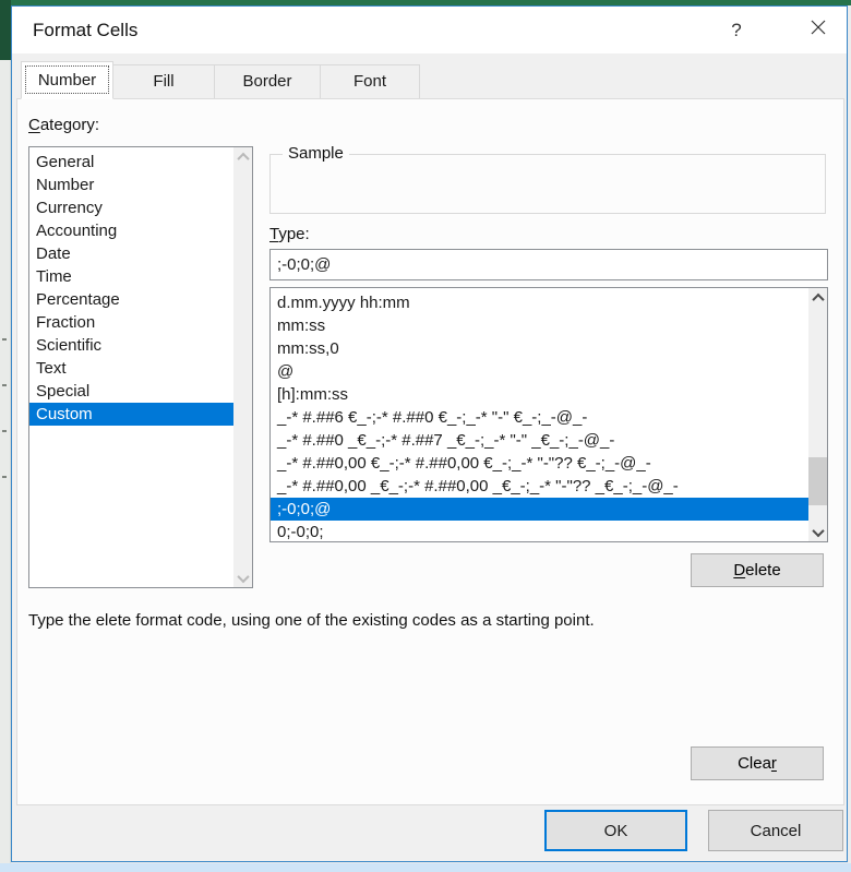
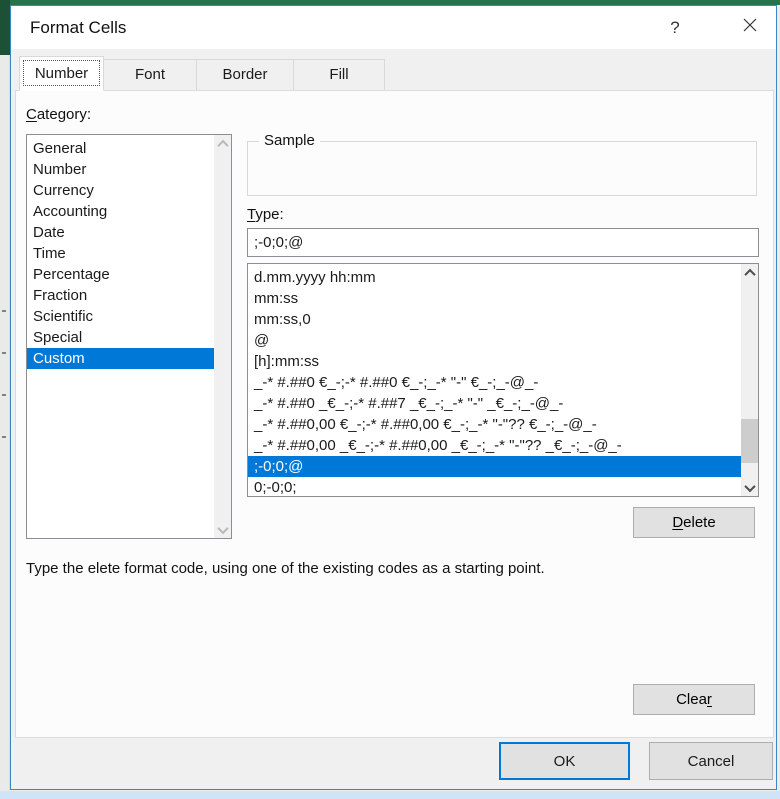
  Format Cells
  ?
  Number
- Fill
+ Font
  Border
- Font
+ Fill
  Category:
  General
  Number
  Currency
  Accounting
  Date
  Time
  Percentage
  Fraction
  Scientific
- Text
  Special
  Custom
  Sample
  Type:
  ;-0;0;@
  d.mm.yyyy hh:mm
  mm:ss
  mm:ss,0
  @
  [h]:mm:ss
- _-* #.##6 €_-;-* #.##0 €_-;_-* "-" €_-;_-@_-
+ _-* #.##0 €_-;-* #.##0 €_-;_-* "-" €_-;_-@_-
  _-* #.##0 _€_-;-* #.##7 _€_-;_-* "-" _€_-;_-@_-
  _-* #.##0,00 €_-;-* #.##0,00 €_-;_-* "-"?? €_-;_-@_-
  _-* #.##0,00 _€_-;-* #.##0,00 _€_-;_-* "-"?? _€_-;_-@_-
  ;-0;0;@
  0;-0;0;
  Delete
  Type the elete format code, using one of the existing codes as a starting point.
  Clear
  OK
  Cancel
